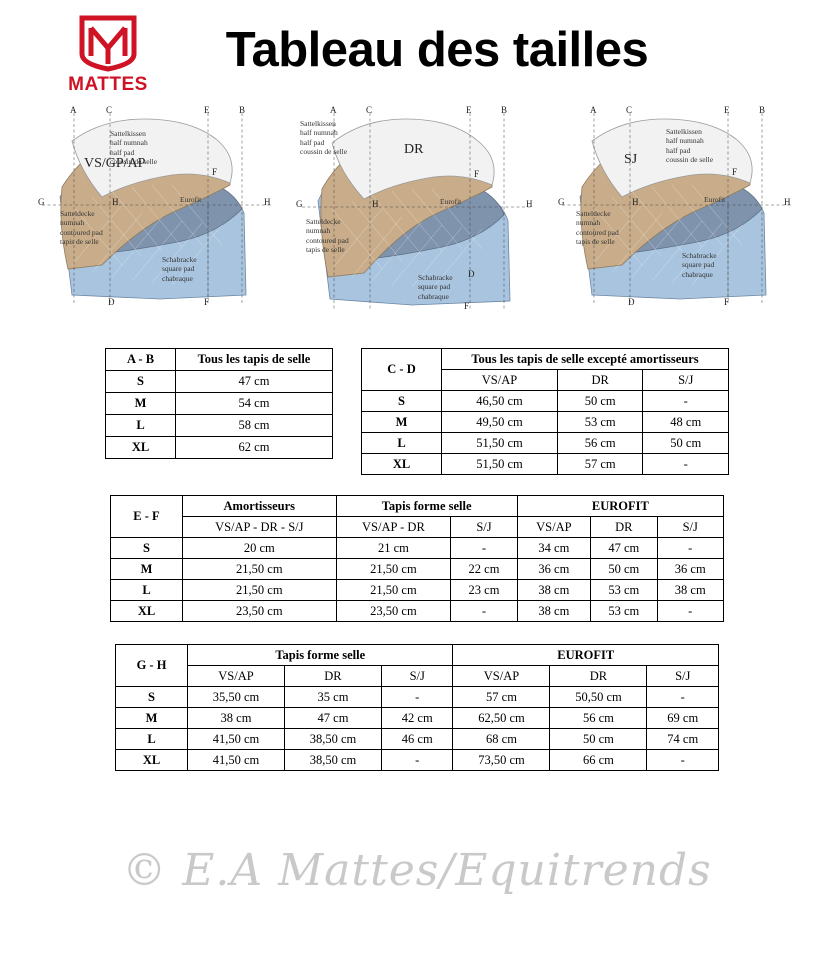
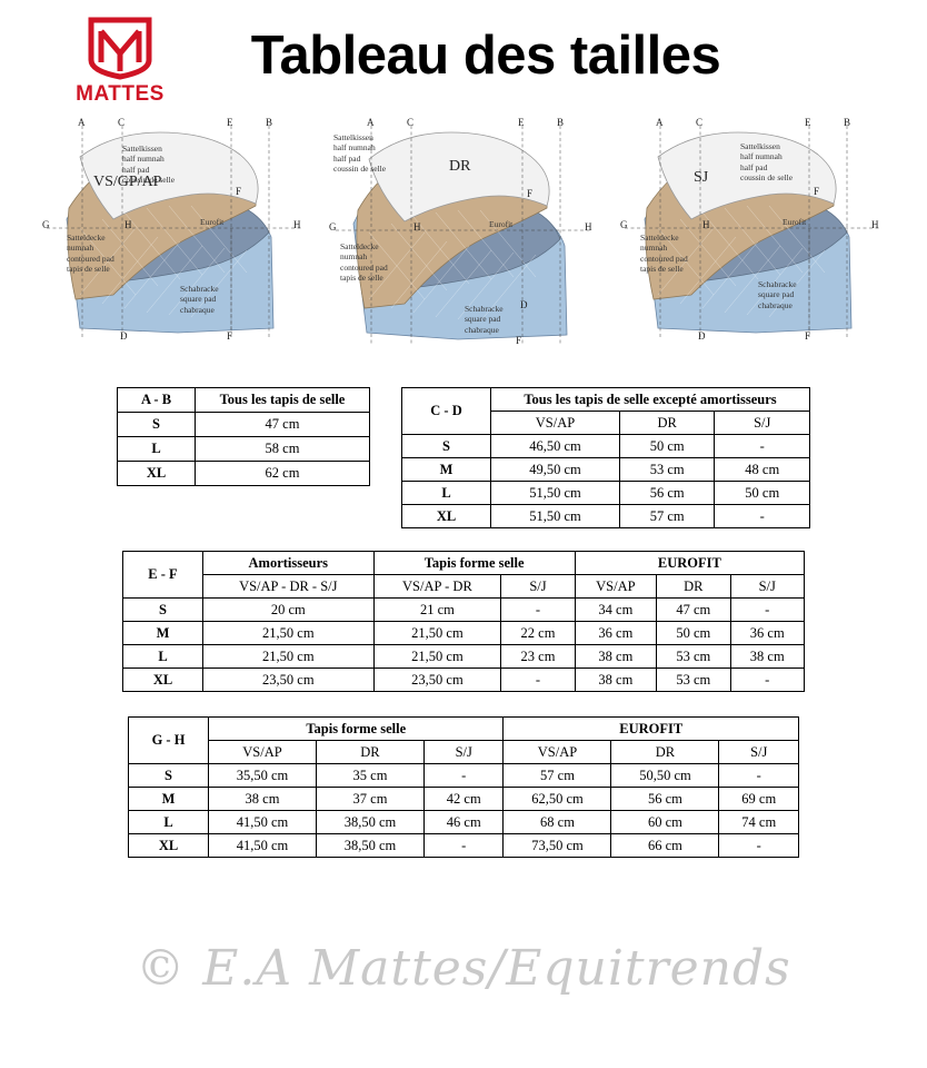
  MATTES
  Tableau des tailles
  A
  C
  E
  B
  F
  G
  H
  H
  D
  F
  VS/GP/AP
  Sattelkissen
  half numnah
  half pad
  coussin de selle
  Satteldecke
  numnah
  contoured pad
  tapis de selle
  Schabracke
  square pad
  chabraque
  Eurofit
  A
  C
  E
  B
  F
  G
  H
  H
  D
  F
  DR
  Sattelkissen
  half numnah
  half pad
  coussin de selle
  Satteldecke
  numnah
  contoured pad
  tapis de selle
  Schabracke
  square pad
  chabraque
  Eurofit
  A
  C
  E
  B
  F
  G
  H
  H
  D
  F
  SJ
  Sattelkissen
  half numnah
  half pad
  coussin de selle
  Satteldecke
  numnah
  contoured pad
  tapis de selle
  Schabracke
  square pad
  chabraque
  Eurofit
  A - B	Tous les tapis de selle
  S	47 cm
- M	54 cm
  L	58 cm
  XL	62 cm
  C - D	Tous les tapis de selle excepté amortisseurs
  VS/AP	DR	S/J
  S	46,50 cm	50 cm	-
  M	49,50 cm	53 cm	48 cm
  L	51,50 cm	56 cm	50 cm
  XL	51,50 cm	57 cm	-
  E - F	Amortisseurs	Tapis forme selle	EUROFIT
  VS/AP - DR - S/J	VS/AP - DR	S/J	VS/AP	DR	S/J
  S	20 cm	21 cm	-	34 cm	47 cm	-
  M	21,50 cm	21,50 cm	22 cm	36 cm	50 cm	36 cm
  L	21,50 cm	21,50 cm	23 cm	38 cm	53 cm	38 cm
  XL	23,50 cm	23,50 cm	-	38 cm	53 cm	-
  G - H	Tapis forme selle	EUROFIT
  VS/AP	DR	S/J	VS/AP	DR	S/J
  S	35,50 cm	35 cm	-	57 cm	50,50 cm	-
- M	38 cm	47 cm	42 cm	62,50 cm	56 cm	69 cm
+ M	38 cm	37 cm	42 cm	62,50 cm	56 cm	69 cm
- L	41,50 cm	38,50 cm	46 cm	68 cm	50 cm	74 cm
+ L	41,50 cm	38,50 cm	46 cm	68 cm	60 cm	74 cm
  XL	41,50 cm	38,50 cm	-	73,50 cm	66 cm	-
  © E.A Mattes/Equitrends
